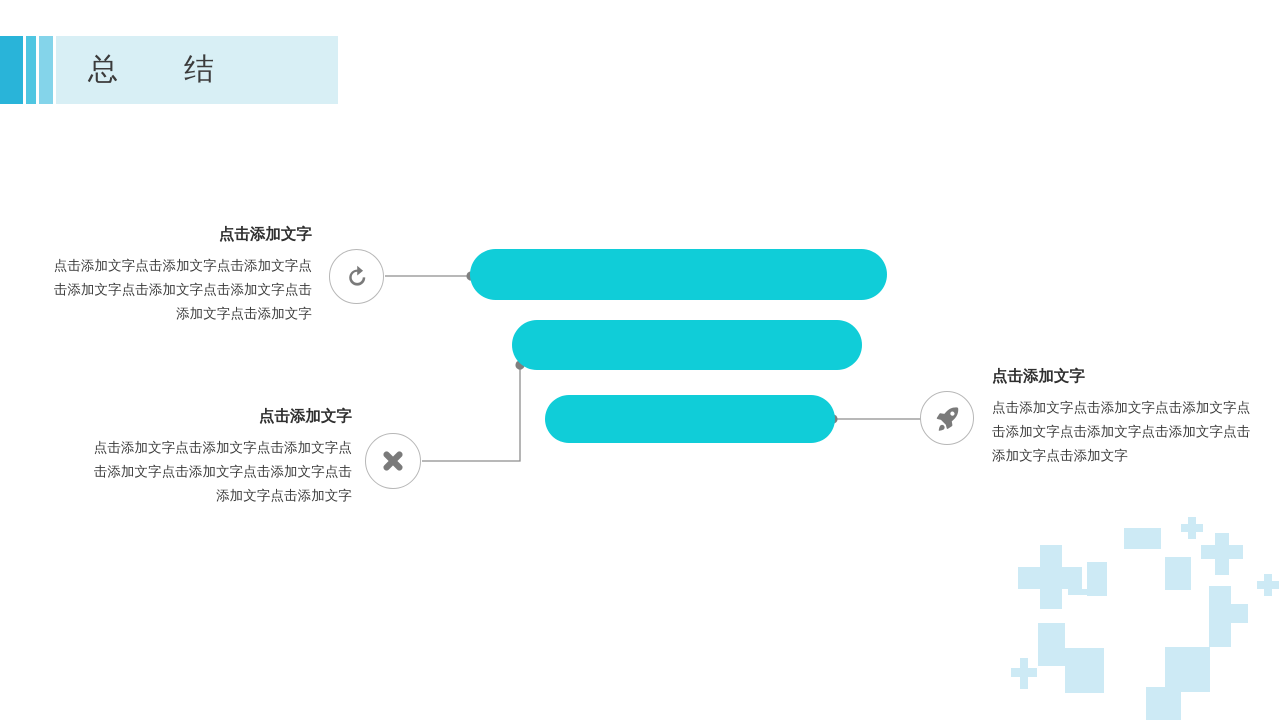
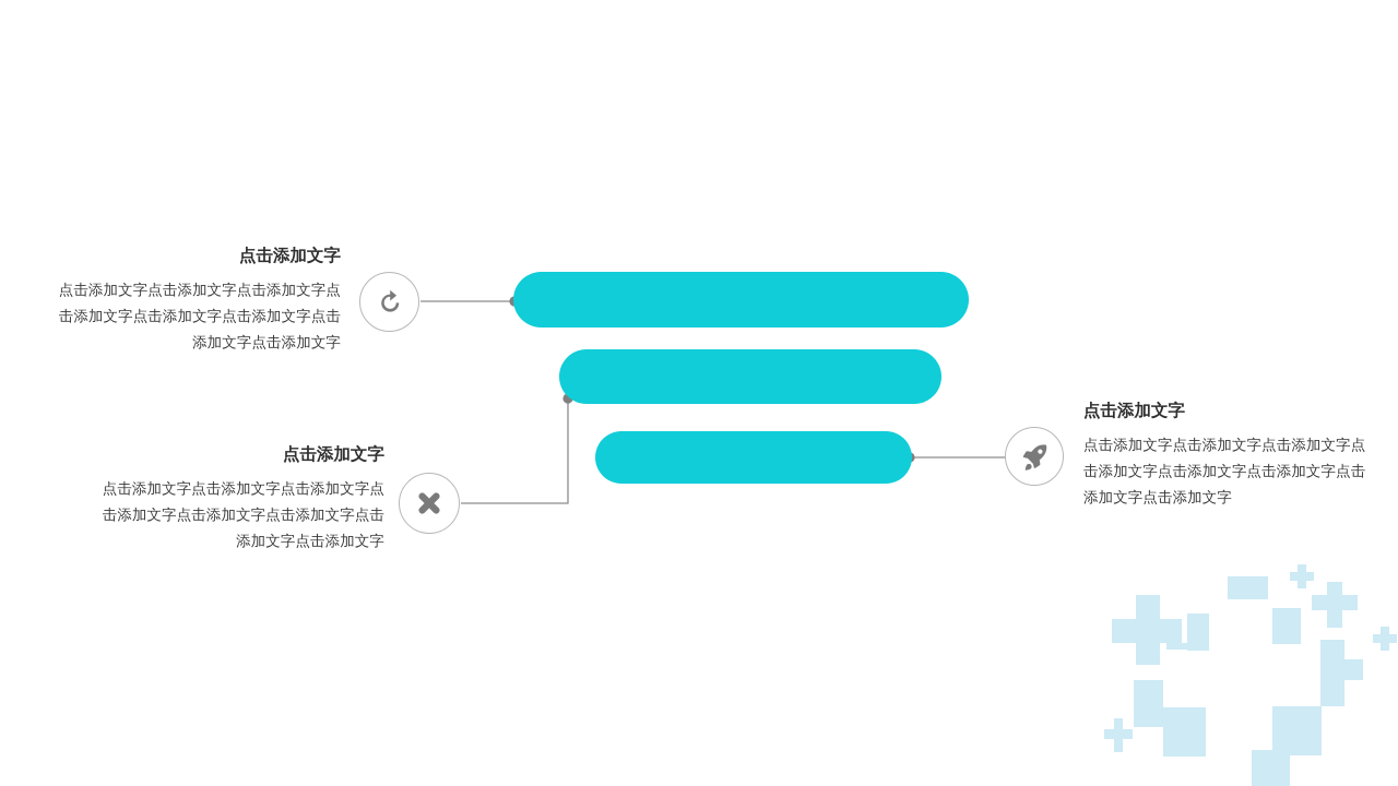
- 总 结
  点击添加文字
  点击添加文字点击添加文字点击添加文字点击添加文字点击添加文字点击添加文字点击添加文字点击添加文字
  点击添加文字
  点击添加文字点击添加文字点击添加文字点击添加文字点击添加文字点击添加文字点击添加文字点击添加文字
  点击添加文字
  点击添加文字点击添加文字点击添加文字点击添加文字点击添加文字点击添加文字点击添加文字点击添加文字
